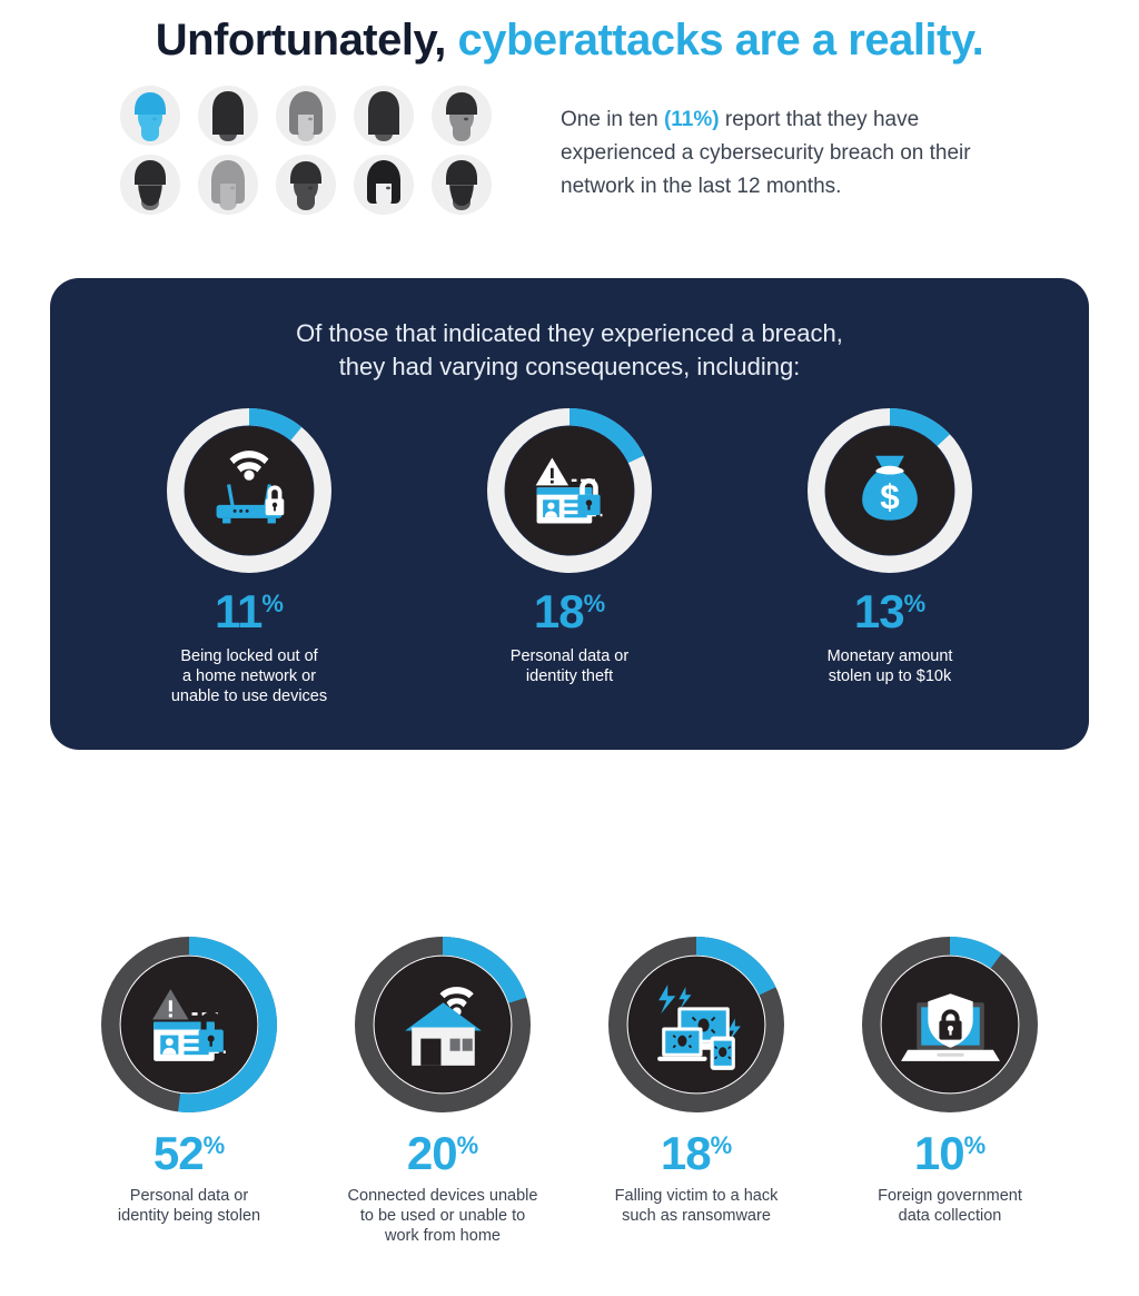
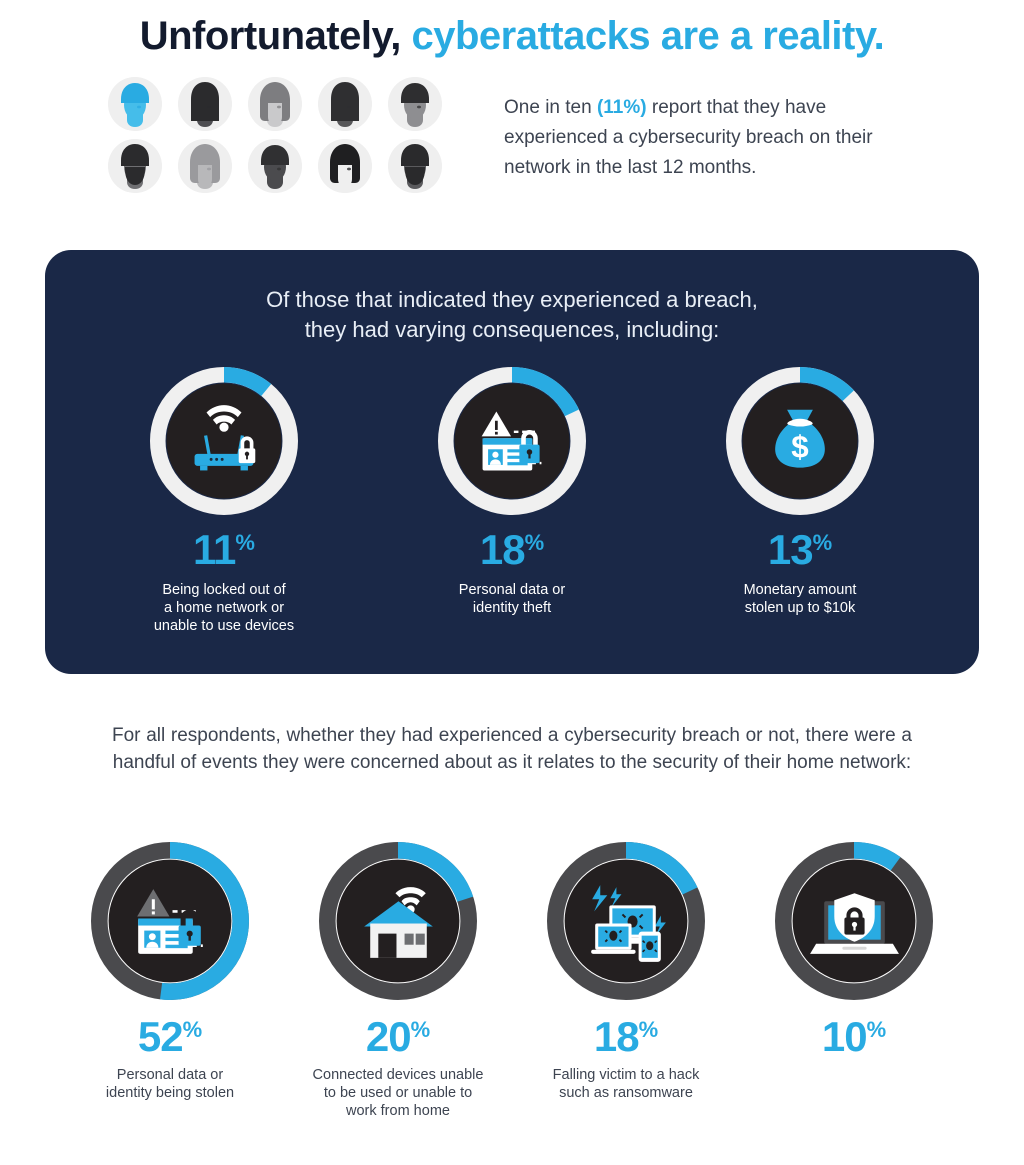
  Unfortunately, cyberattacks are a reality.
  One in ten (11%) report that they have experienced a cybersecurity breach on their network in the last 12 months.
  Of those that indicated they experienced a breach,
  they had varying consequences, including:
  11%
  Being locked out of
  a home network or
  unable to use devices
  18%
  Personal data or
  identity theft
  $
  13%
  Monetary amount
  stolen up to $10k
+ For all respondents, whether they had experienced a cybersecurity breach or not, there were a handful of events they were concerned about as it relates to the security of their home network:
  52%
  Personal data or
  identity being stolen
  20%
  Connected devices unable
  to be used or unable to
  work from home
  18%
  Falling victim to a hack
  such as ransomware
  10%
- Foreign government
- data collection
